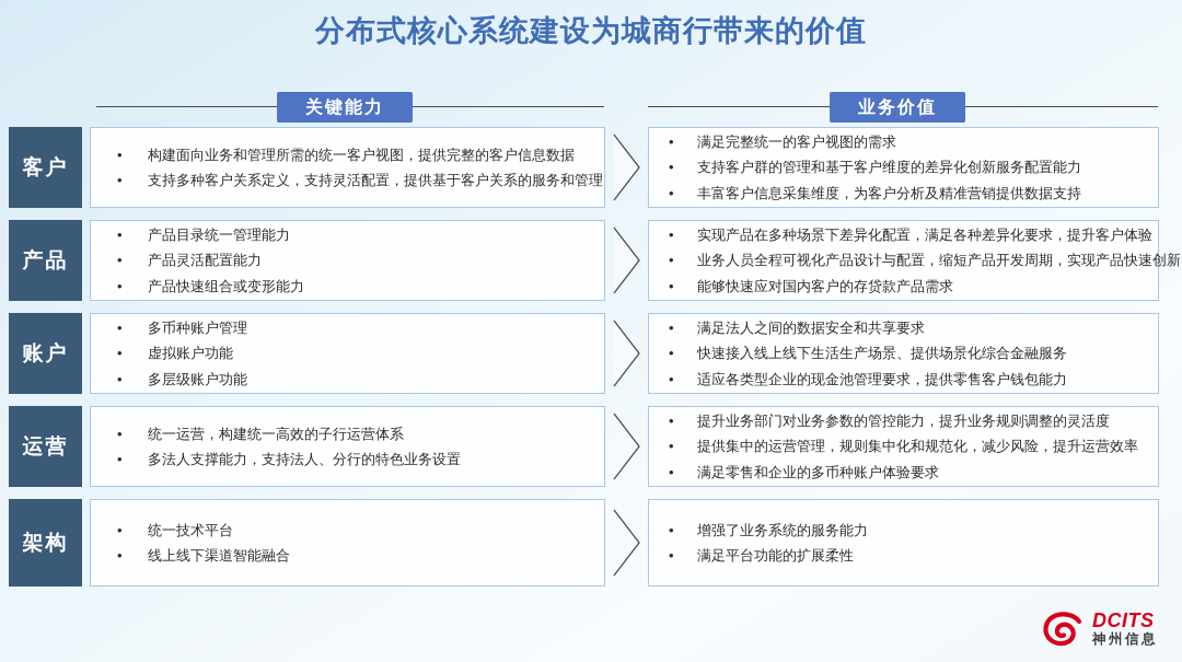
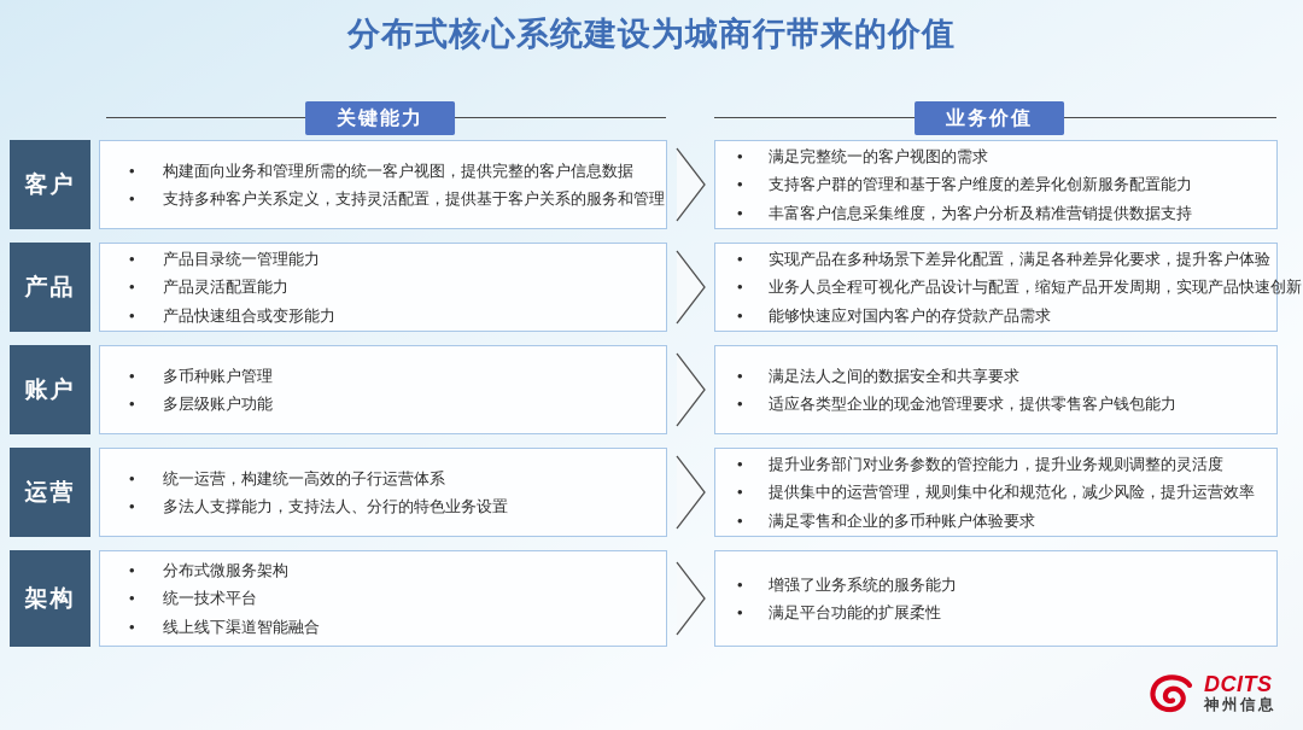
  分布式核心系统建设为城商行带来的价值
  关键能力
  业务价值
  客户
  构建面向业务和管理所需的统一客户视图，提供完整的客户信息数据
  支持多种客户关系定义，支持灵活配置，提供基于客户关系的服务和管理
  满足完整统一的客户视图的需求
  支持客户群的管理和基于客户维度的差异化创新服务配置能力
  丰富客户信息采集维度，为客户分析及精准营销提供数据支持
  产品
  产品目录统一管理能力
  产品灵活配置能力
  产品快速组合或变形能力
  实现产品在多种场景下差异化配置，满足各种差异化要求，提升客户体验
  业务人员全程可视化产品设计与配置，缩短产品开发周期，实现产品快速创新
  能够快速应对国内客户的存贷款产品需求
  账户
  多币种账户管理
- 虚拟账户功能
  多层级账户功能
  满足法人之间的数据安全和共享要求
- 快速接入线上线下生活生产场景、提供场景化综合金融服务
  适应各类型企业的现金池管理要求，提供零售客户钱包能力
  运营
  统一运营，构建统一高效的子行运营体系
  多法人支撑能力，支持法人、分行的特色业务设置
  提升业务部门对业务参数的管控能力，提升业务规则调整的灵活度
  提供集中的运营管理，规则集中化和规范化，减少风险，提升运营效率
  满足零售和企业的多币种账户体验要求
  架构
+ 分布式微服务架构
  统一技术平台
  线上线下渠道智能融合
  增强了业务系统的服务能力
  满足平台功能的扩展柔性
  DCITS
  神州信息
